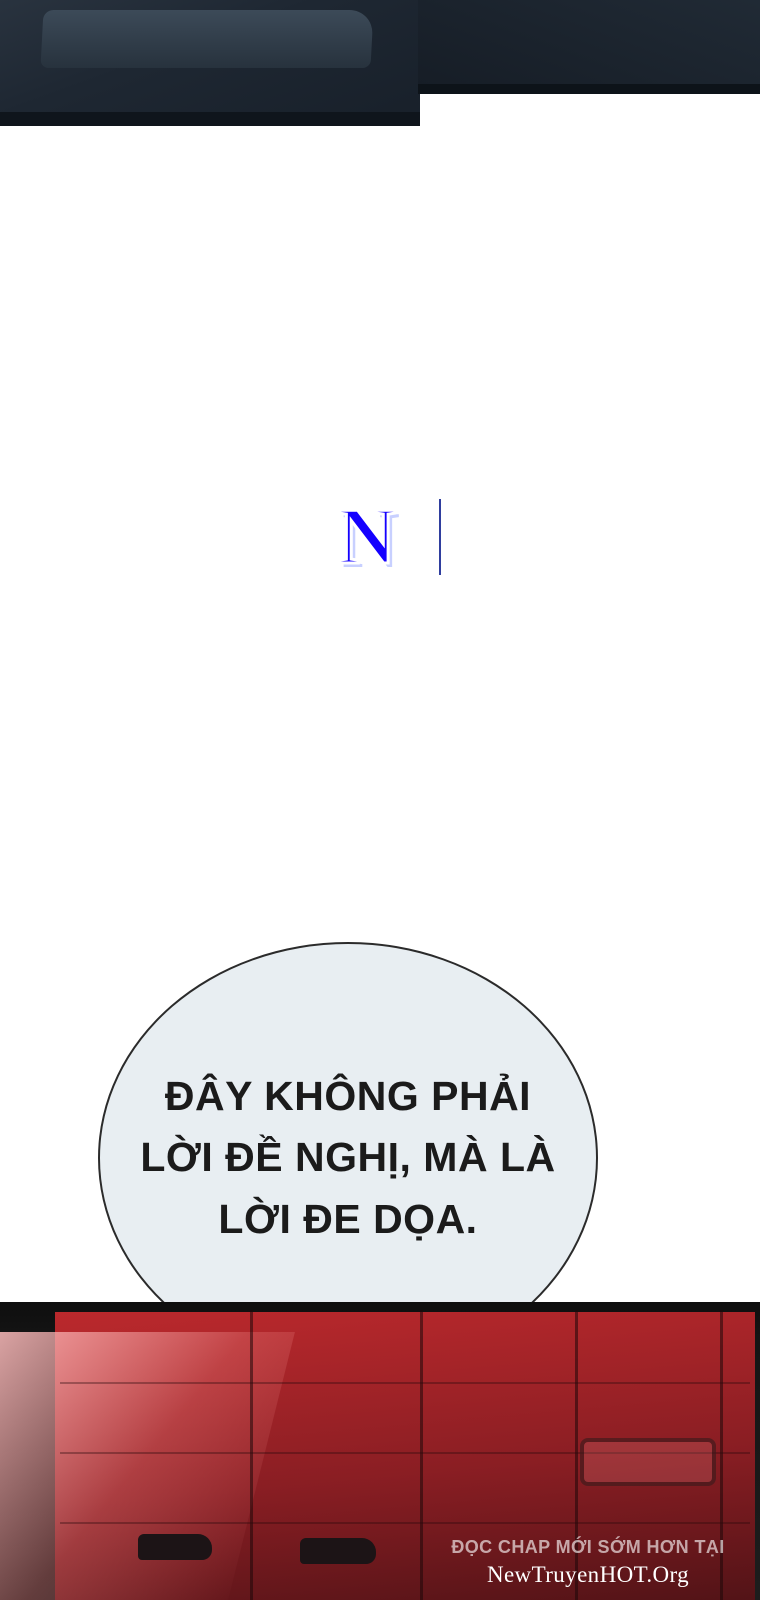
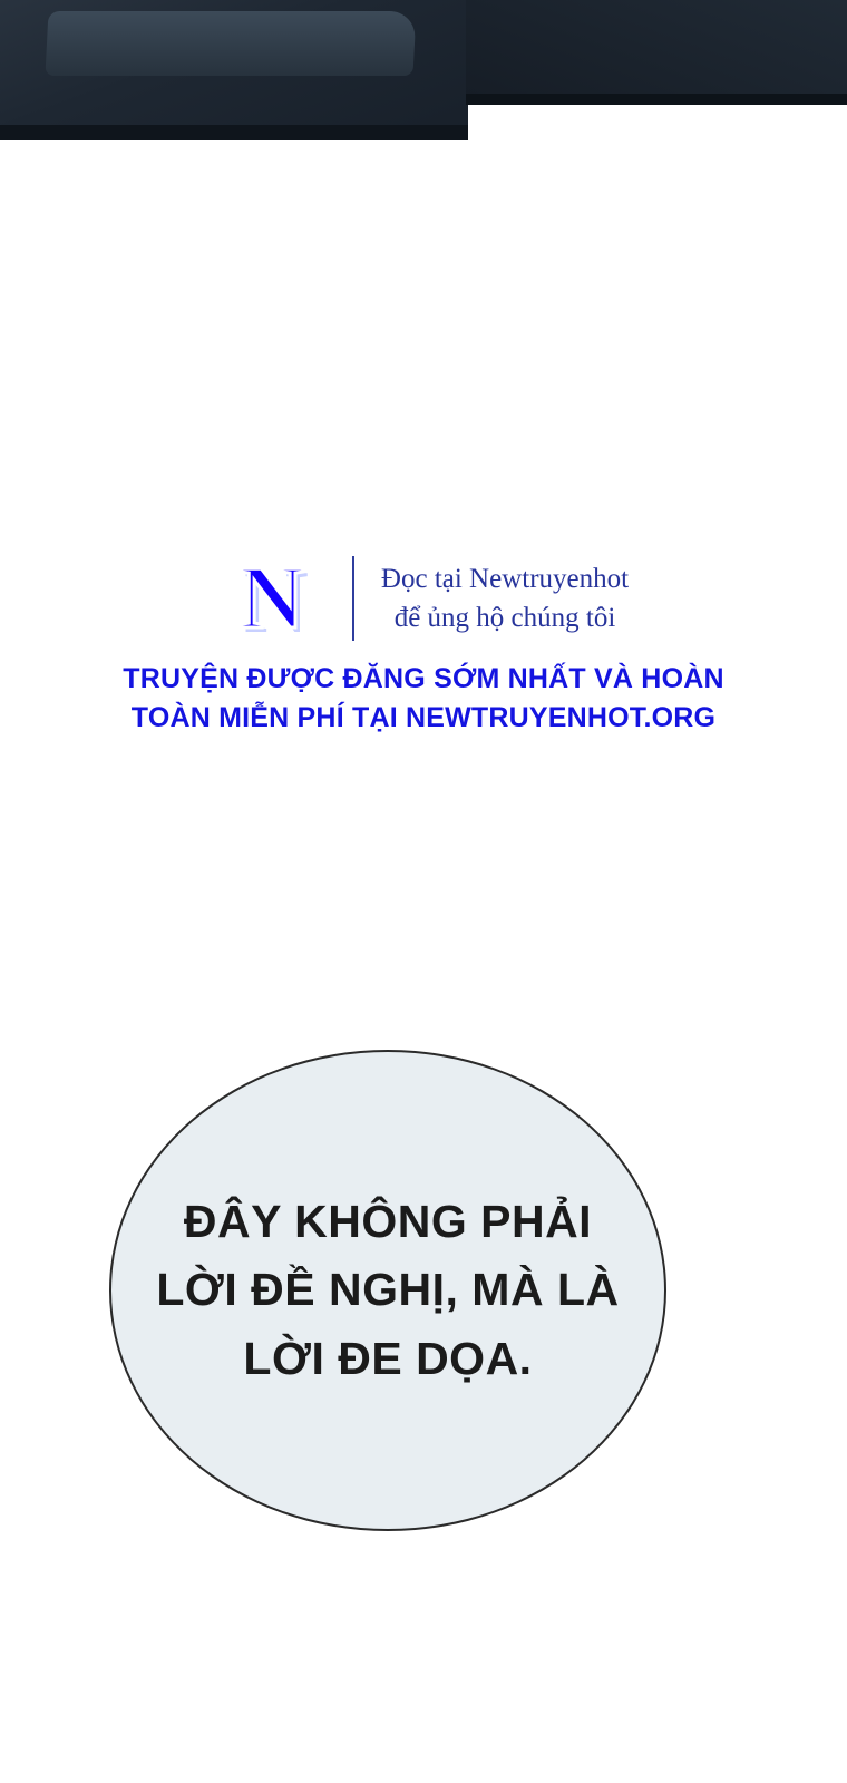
  N
+ Đọc tại Newtruyenhot
+ để ủng hộ chúng tôi
+ TRUYỆN ĐƯỢC ĐĂNG SỚM NHẤT VÀ HOÀN
+ TOÀN MIỄN PHÍ TẠI NEWTRUYENHOT.ORG
  ĐÂY KHÔNG PHẢI
  LỜI ĐỀ NGHỊ, MÀ LÀ
  LỜI ĐE DỌA.
- ĐỌC CHAP MỚI SỚM HƠN TẠI
- NewTruyenHOT.Org
